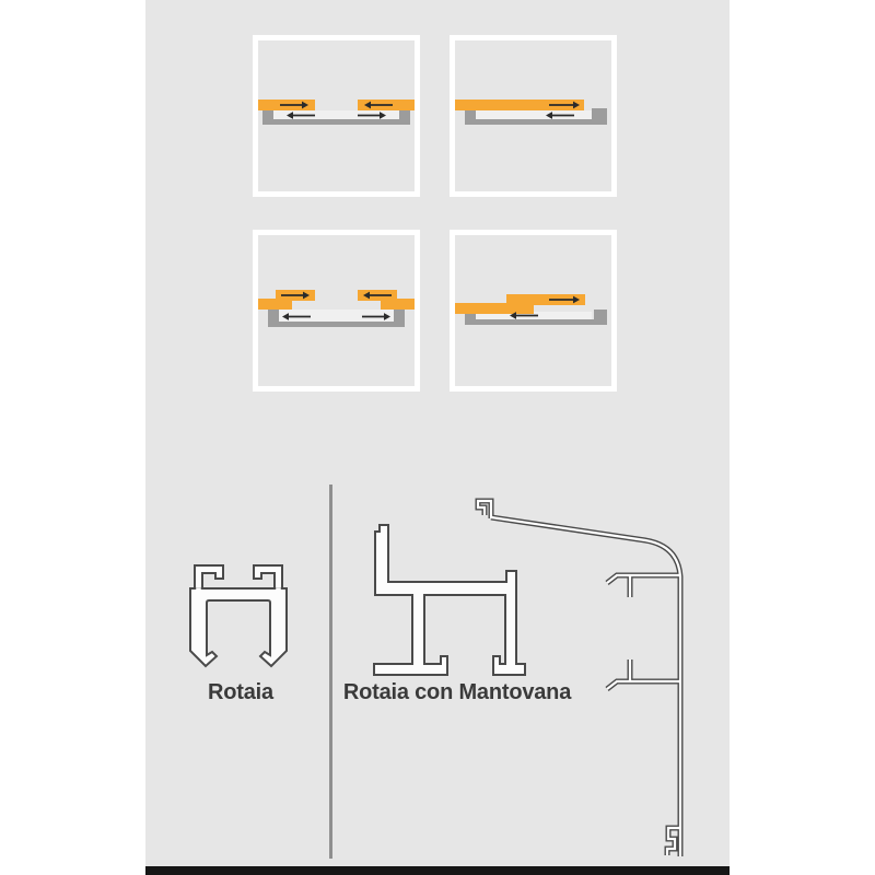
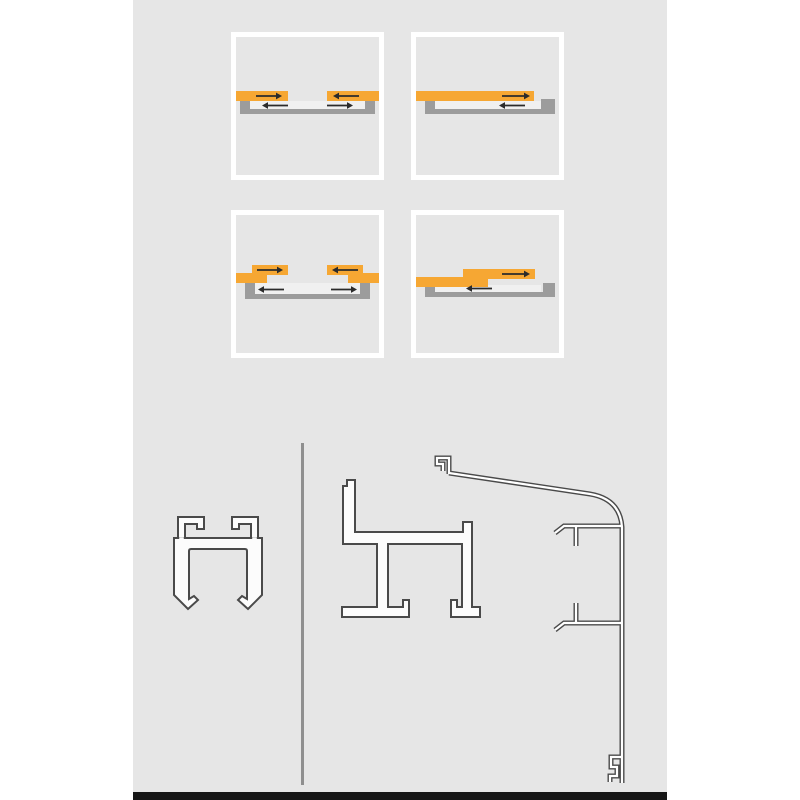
- Rotaia
- Rotaia con Mantovana
